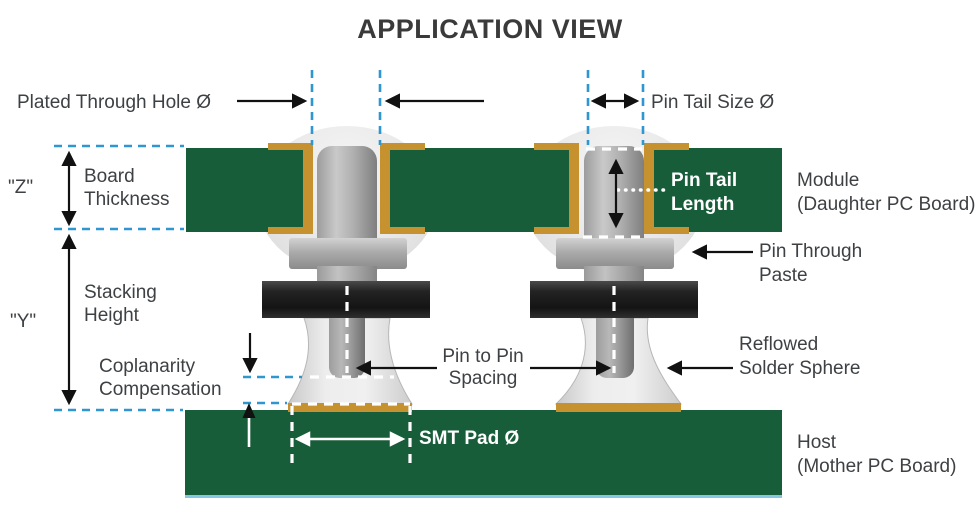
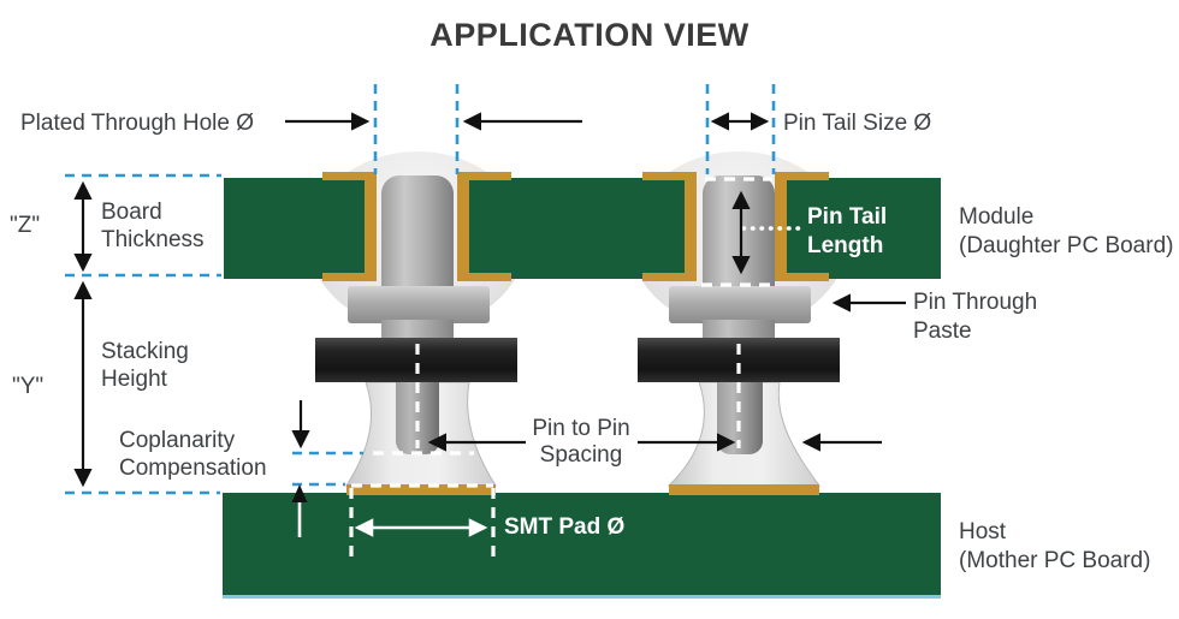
  APPLICATION VIEW
  Plated Through Hole Ø
  Pin Tail Size Ø
  "Z"
  Board
  Thickness
  "Y"
  Stacking
  Height
  Coplanarity
  Compensation
  Pin Tail
  Length
  Module
  (Daughter PC Board)
  Pin Through
  Paste
  Pin to Pin
  Spacing
- Reflowed
- Solder Sphere
  SMT Pad Ø
  Host
  (Mother PC Board)
